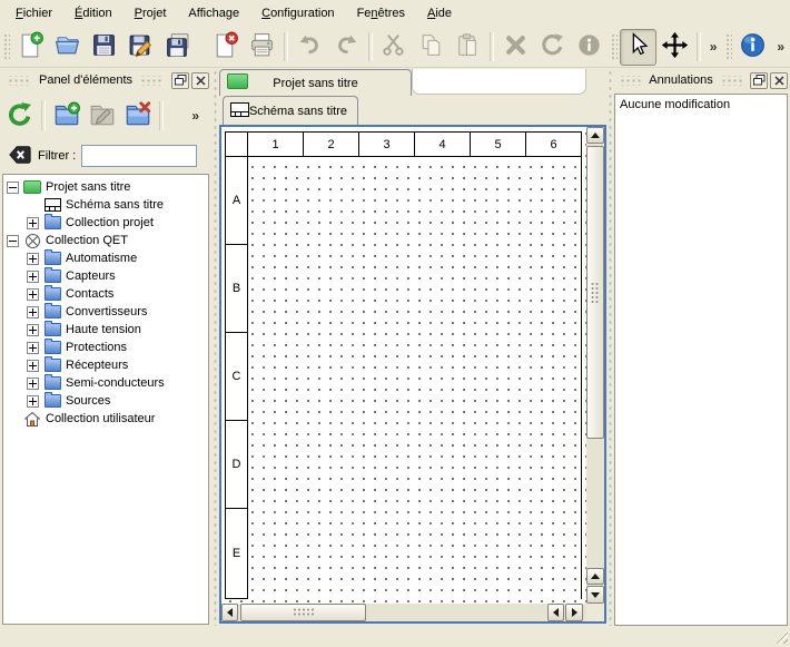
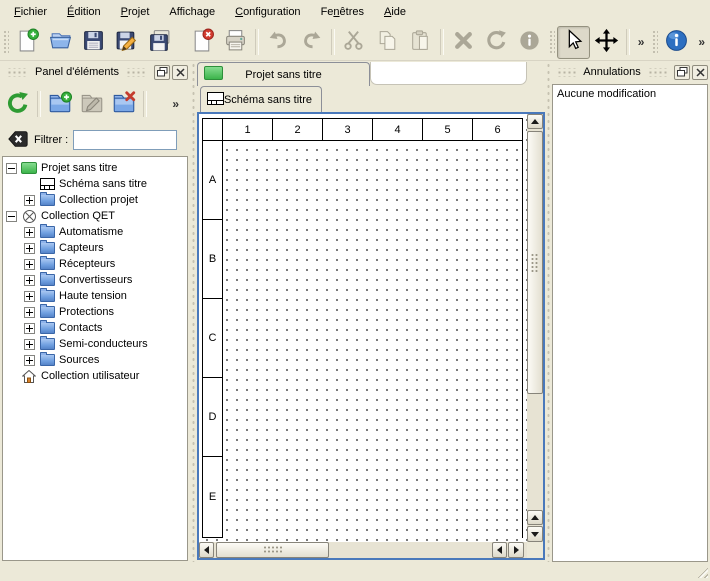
  Fichier
  Édition
  Projet
  Affichage
  Configuration
  Fenêtres
  Aide
  »
  »
  Panel d'éléments
  »
  Filtrer :
  Projet sans titre
  Schéma sans titre
  Collection projet
  Collection QET
  Automatisme
  Capteurs
- Contacts
+ Récepteurs
  Convertisseurs
  Haute tension
  Protections
- Récepteurs
+ Contacts
  Semi-conducteurs
  Sources
  Collection utilisateur
  Projet sans titre
  Schéma sans titre
  1
  2
  3
  4
  5
  6
  A
  B
  C
  D
  E
  Annulations
  Aucune modification
